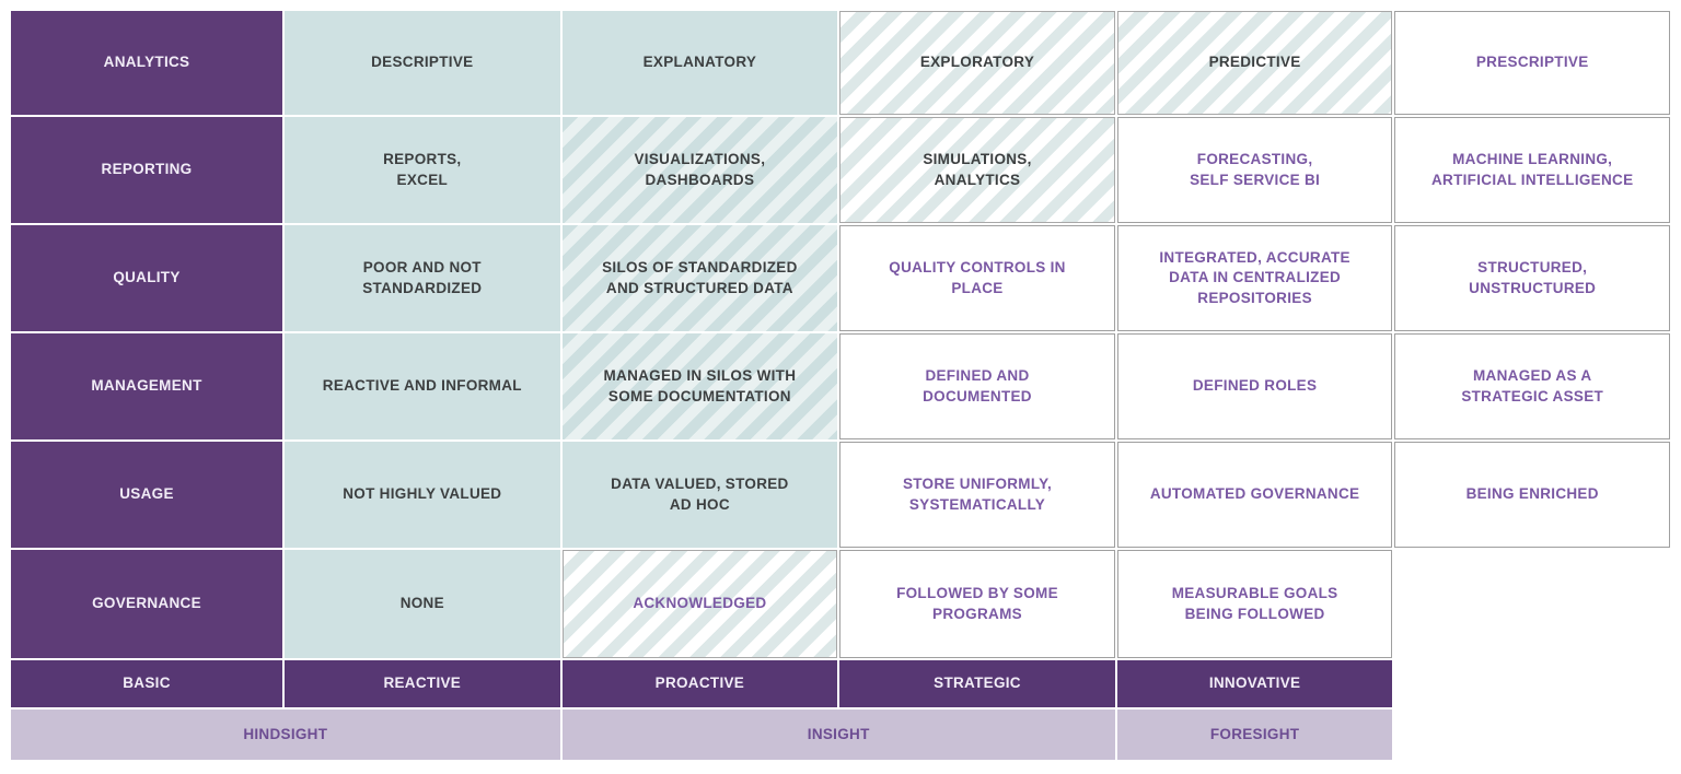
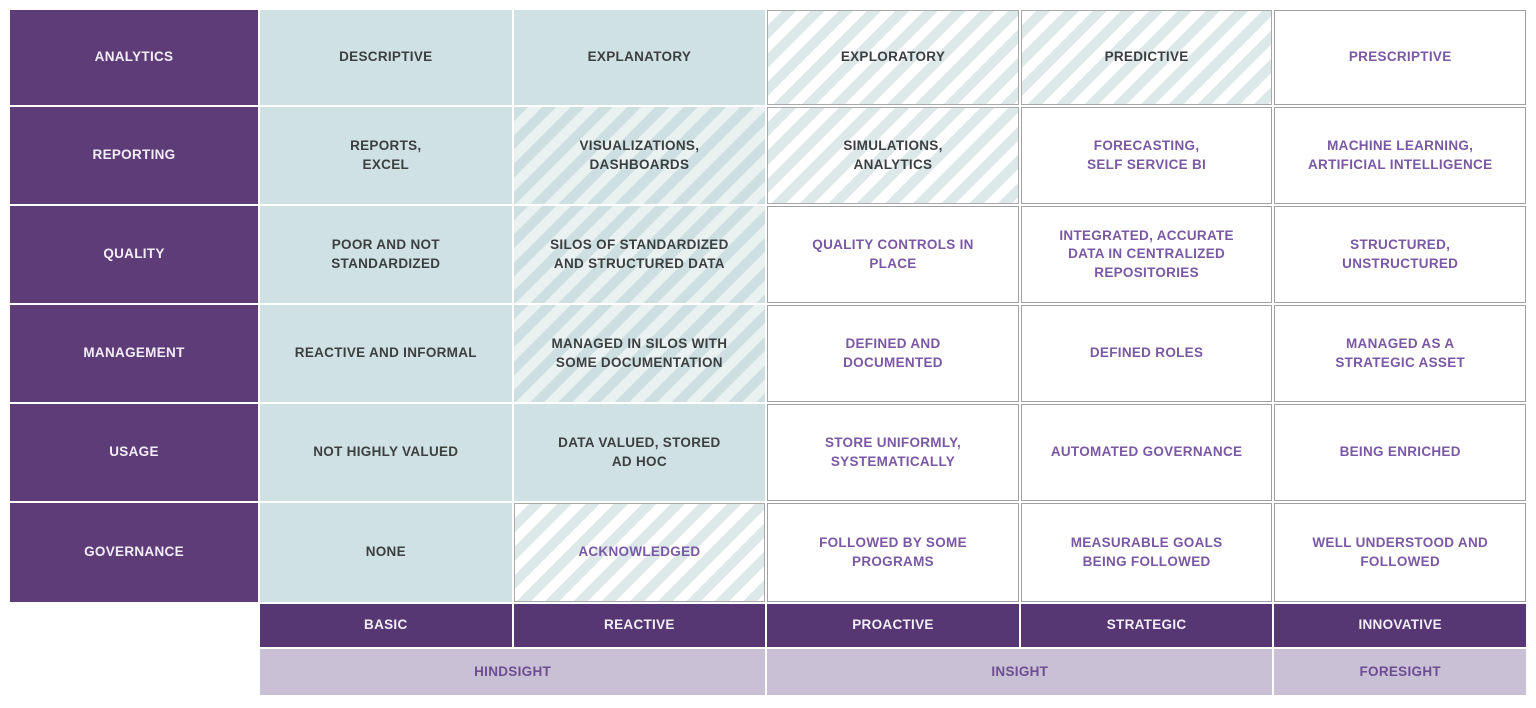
  ANALYTICS
  DESCRIPTIVE
  EXPLANATORY
  EXPLORATORY
  PREDICTIVE
  PRESCRIPTIVE
  REPORTING
  REPORTS,
  EXCEL
  VISUALIZATIONS,
  DASHBOARDS
  SIMULATIONS,
  ANALYTICS
  FORECASTING,
  SELF SERVICE BI
  MACHINE LEARNING,
  ARTIFICIAL INTELLIGENCE
  QUALITY
  POOR AND NOT
  STANDARDIZED
  SILOS OF STANDARDIZED
  AND STRUCTURED DATA
  QUALITY CONTROLS IN
  PLACE
  INTEGRATED, ACCURATE
  DATA IN CENTRALIZED
  REPOSITORIES
  STRUCTURED,
  UNSTRUCTURED
  MANAGEMENT
  REACTIVE AND INFORMAL
  MANAGED IN SILOS WITH
  SOME DOCUMENTATION
  DEFINED AND
  DOCUMENTED
  DEFINED ROLES
  MANAGED AS A
  STRATEGIC ASSET
  USAGE
  NOT HIGHLY VALUED
  DATA VALUED, STORED
  AD HOC
  STORE UNIFORMLY,
  SYSTEMATICALLY
  AUTOMATED GOVERNANCE
  BEING ENRICHED
  GOVERNANCE
  NONE
  ACKNOWLEDGED
  FOLLOWED BY SOME
  PROGRAMS
  MEASURABLE GOALS
  BEING FOLLOWED
+ WELL UNDERSTOOD AND
+ FOLLOWED
  BASIC
  REACTIVE
  PROACTIVE
  STRATEGIC
  INNOVATIVE
  HINDSIGHT
  INSIGHT
  FORESIGHT
